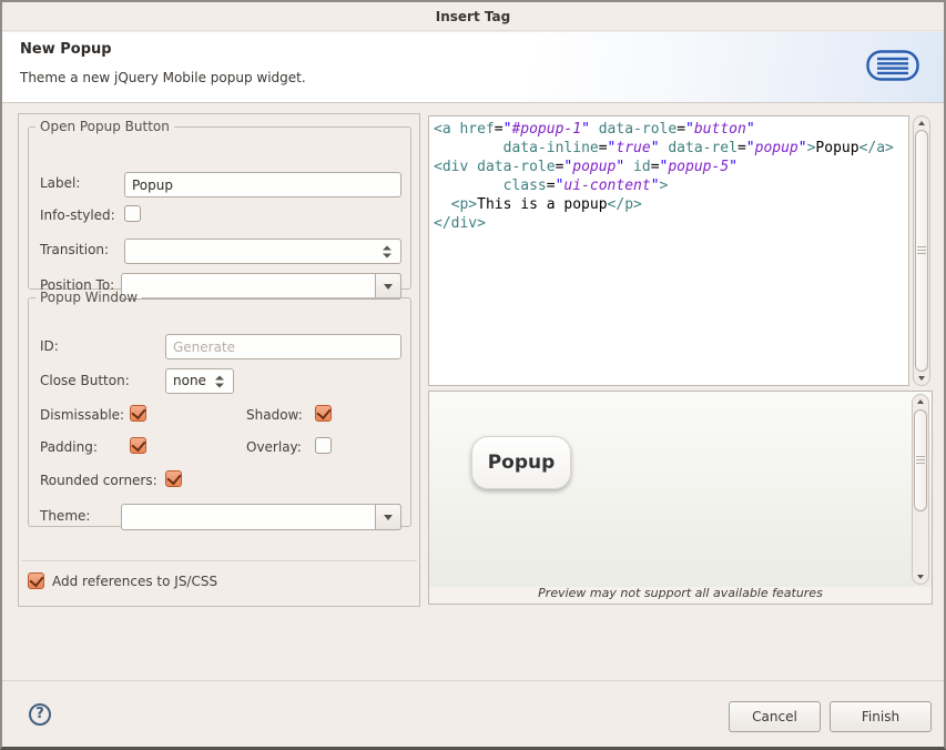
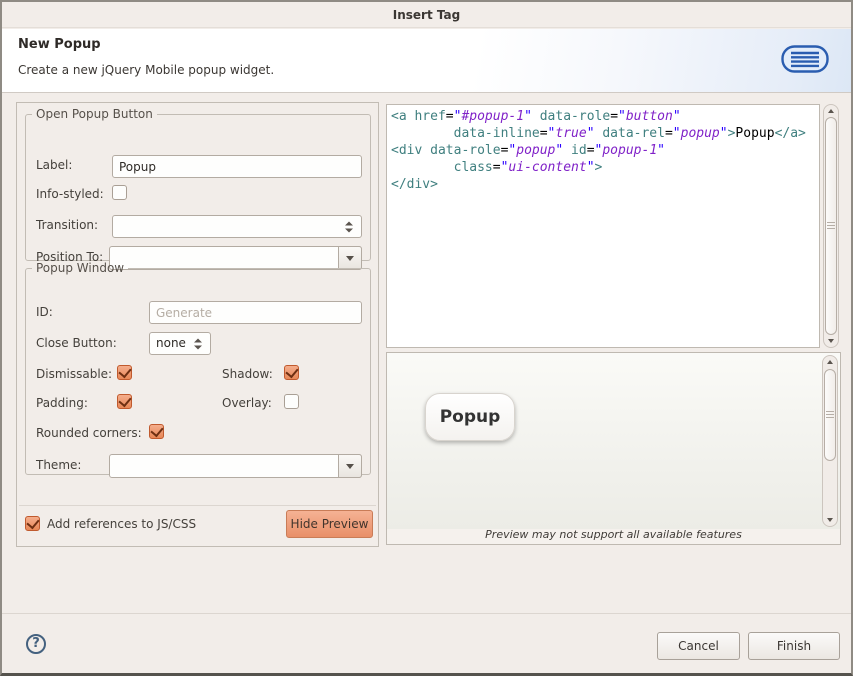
  Insert Tag
  New Popup
- Theme a new jQuery Mobile popup widget.
+ Create a new jQuery Mobile popup widget.
  Open Popup Button
  Label:
  Popup
  Info-styled:
  Transition:
  Position To:
  Popup Window
  ID:
  Generate
  Close Button:
  none
  Dismissable:
  Shadow:
  Padding:
  Overlay:
  Rounded corners:
  Theme:
  Add references to JS/CSS
+ Hide Preview
  <a href="#popup-1" data-role="button"
  data-inline="true" data-rel="popup">Popup</a>
- <div data-role="popup" id="popup-5"
+ <div data-role="popup" id="popup-1"
  class="ui-content">
- <p>This is a popup</p>
  </div>
  Popup
  Preview may not support all available features
  ?
  Cancel
  Finish
